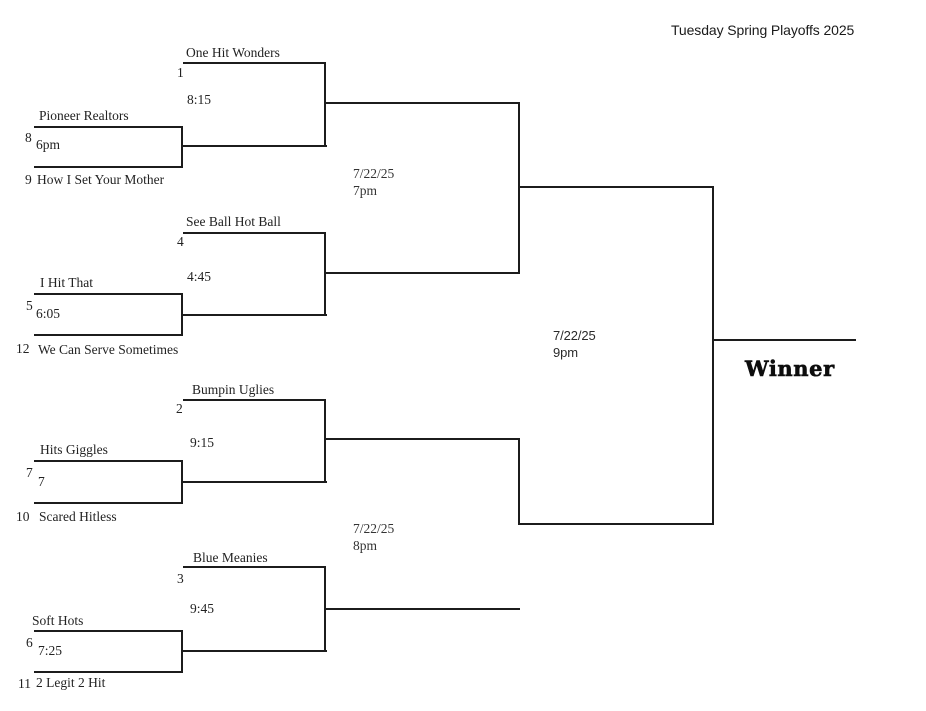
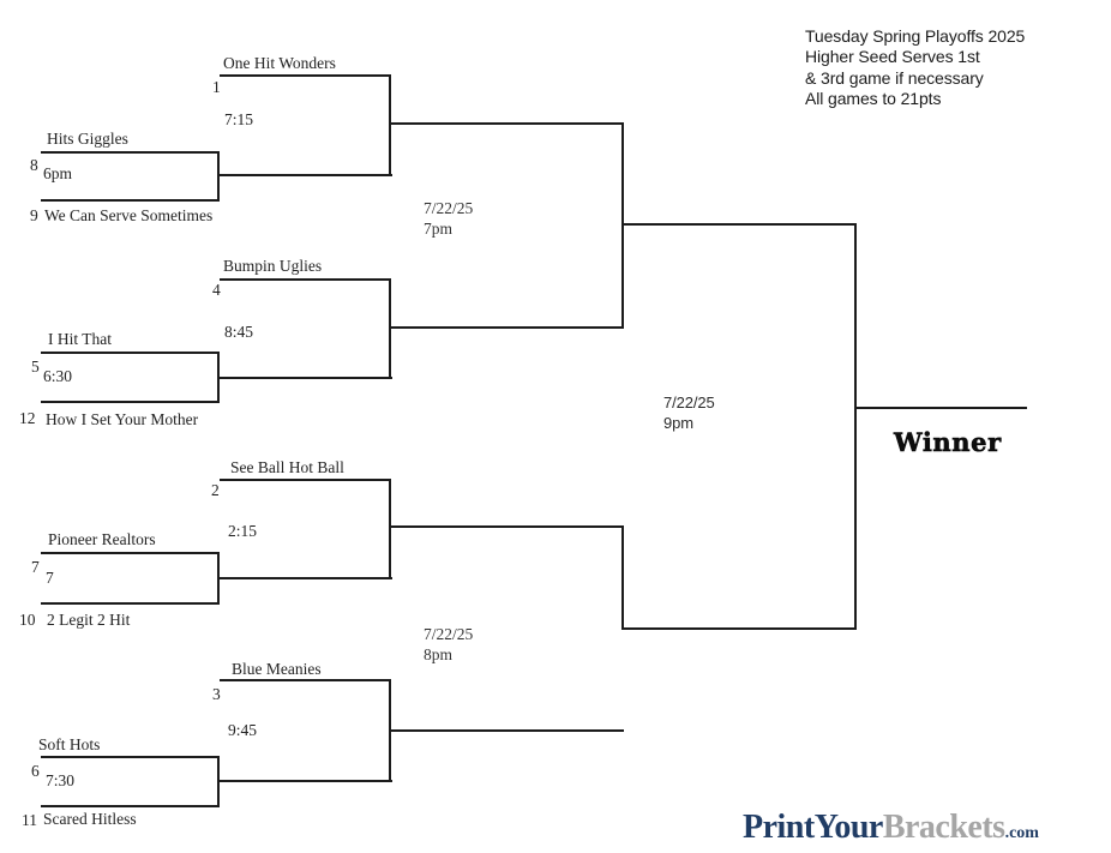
  Tuesday Spring Playoffs 2025
+ Higher Seed Serves 1st
+ & 3rd game if necessary
+ All games to 21pts
  One Hit Wonders
  1
- 8:15
+ 7:15
- Pioneer Realtors
+ Hits Giggles
  8
  6pm
  9
- How I Set Your Mother
+ We Can Serve Sometimes
- See Ball Hot Ball
+ Bumpin Uglies
  4
- 4:45
+ 8:45
  I Hit That
  5
- 6:05
+ 6:30
  12
- We Can Serve Sometimes
+ How I Set Your Mother
  7/22/25
  7pm
- Bumpin Uglies
+ See Ball Hot Ball
  2
- 9:15
+ 2:15
- Hits Giggles
+ Pioneer Realtors
  7
  7
  10
- Scared Hitless
+ 2 Legit 2 Hit
  Blue Meanies
  3
  9:45
  Soft Hots
  6
- 7:25
+ 7:30
  11
- 2 Legit 2 Hit
+ Scared Hitless
  7/22/25
  8pm
  7/22/25
  9pm
  Winner
+ PrintYourBrackets.com
